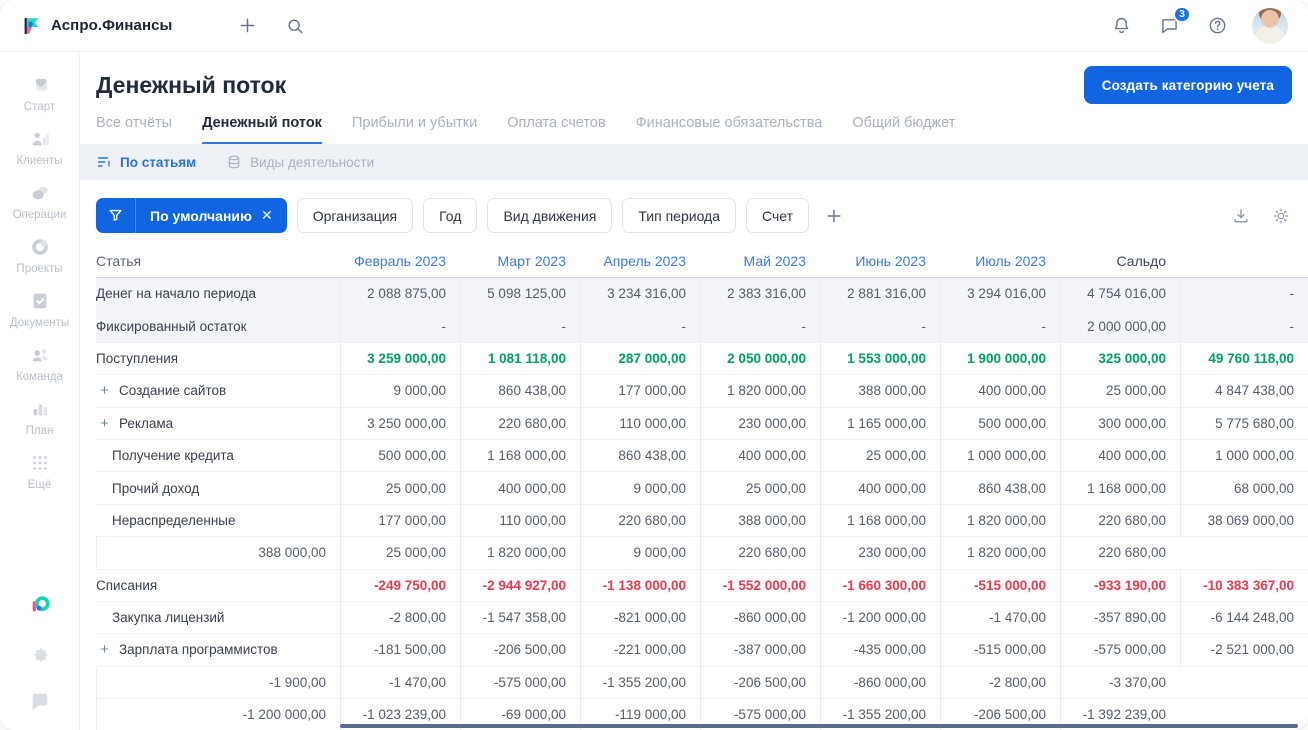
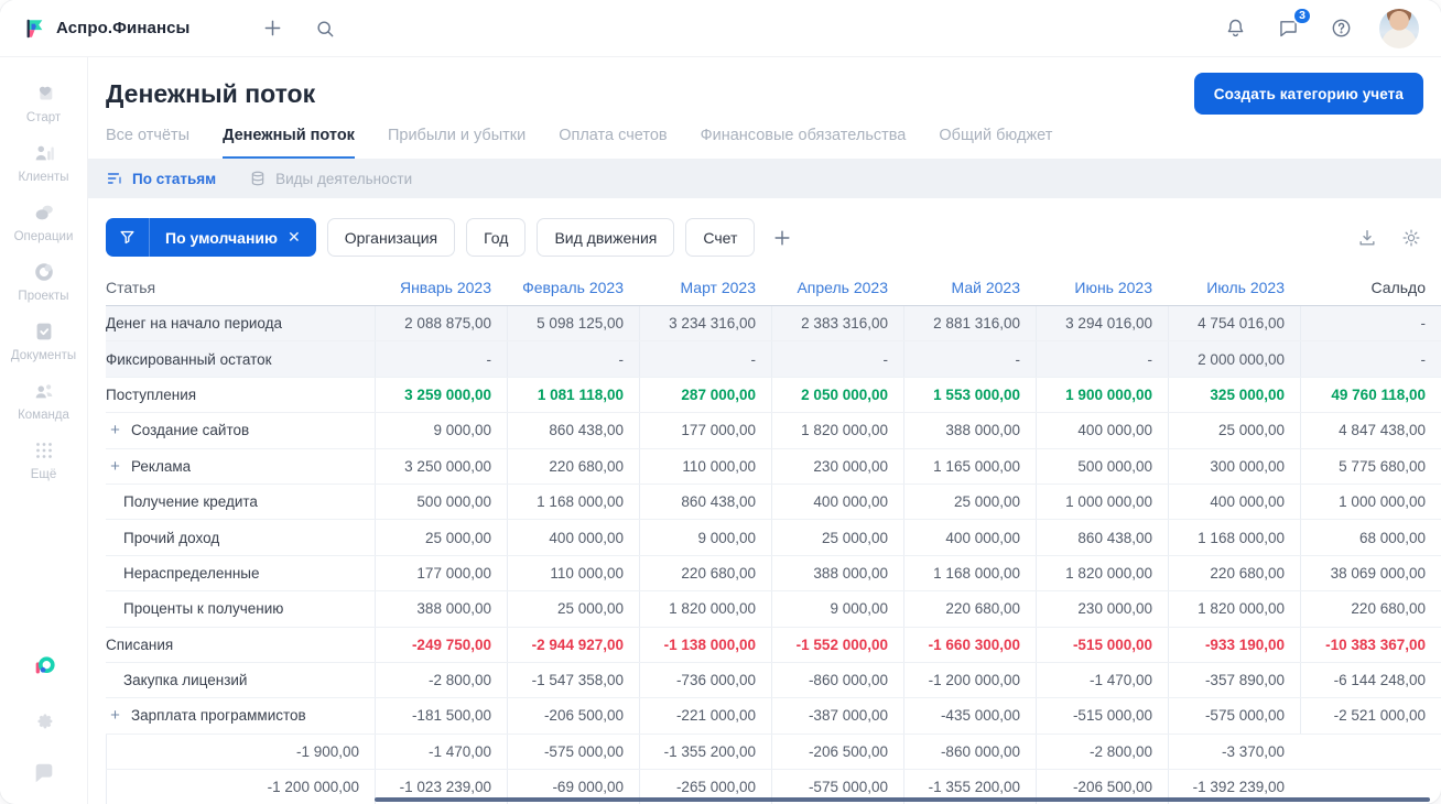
  Аспро.Финансы
  3
  Старт
  Клиенты
  Операции
  Проекты
  Документы
  Команда
- План
  Ещё
  Создать категорию учета
  Денежный поток
  Все отчёты
  Денежный поток
  Прибыли и убытки
  Оплата счетов
  Финансовые обязательства
  Общий бюджет
  По статьям
  Виды деятельности
  По умолчанию
  ✕
  Организация
  Год
  Вид движения
- Тип периода
  Счет
  Статья
+ Январь 2023
  Февраль 2023
  Март 2023
  Апрель 2023
  Май 2023
  Июнь 2023
  Июль 2023
  Сальдо
  Денег на начало периода
  2 088 875,00
  5 098 125,00
  3 234 316,00
  2 383 316,00
  2 881 316,00
  3 294 016,00
  4 754 016,00
  -
  Фиксированный остаток
  -
  -
  -
  -
  -
  -
  2 000 000,00
  -
  Поступления
  3 259 000,00
  1 081 118,00
  287 000,00
  2 050 000,00
  1 553 000,00
  1 900 000,00
  325 000,00
  49 760 118,00
  +
  Создание сайтов
  9 000,00
  860 438,00
  177 000,00
  1 820 000,00
  388 000,00
  400 000,00
  25 000,00
  4 847 438,00
  +
  Реклама
  3 250 000,00
  220 680,00
  110 000,00
  230 000,00
  1 165 000,00
  500 000,00
  300 000,00
  5 775 680,00
  Получение кредита
  500 000,00
  1 168 000,00
  860 438,00
  400 000,00
  25 000,00
  1 000 000,00
  400 000,00
  1 000 000,00
  Прочий доход
  25 000,00
  400 000,00
  9 000,00
  25 000,00
  400 000,00
  860 438,00
  1 168 000,00
  68 000,00
  Нераспределенные
  177 000,00
  110 000,00
  220 680,00
  388 000,00
  1 168 000,00
  1 820 000,00
  220 680,00
  38 069 000,00
+ Проценты к получению
  388 000,00
  25 000,00
  1 820 000,00
  9 000,00
  220 680,00
  230 000,00
  1 820 000,00
  220 680,00
  Списания
  -249 750,00
  -2 944 927,00
  -1 138 000,00
  -1 552 000,00
  -1 660 300,00
  -515 000,00
  -933 190,00
  -10 383 367,00
  Закупка лицензий
  -2 800,00
  -1 547 358,00
- -821 000,00
+ -736 000,00
  -860 000,00
  -1 200 000,00
  -1 470,00
  -357 890,00
  -6 144 248,00
  +
  Зарплата программистов
  -181 500,00
  -206 500,00
  -221 000,00
  -387 000,00
  -435 000,00
  -515 000,00
  -575 000,00
  -2 521 000,00
  -1 900,00
  -1 470,00
  -575 000,00
  -1 355 200,00
  -206 500,00
  -860 000,00
  -2 800,00
  -3 370,00
  -1 200 000,00
  -1 023 239,00
  -69 000,00
- -119 000,00
+ -265 000,00
  -575 000,00
  -1 355 200,00
  -206 500,00
  -1 392 239,00
